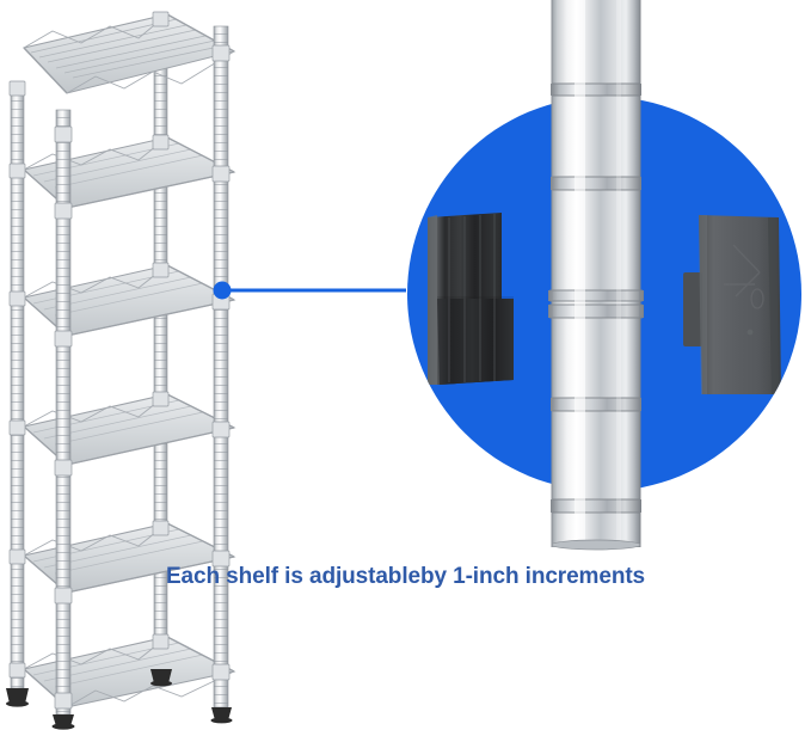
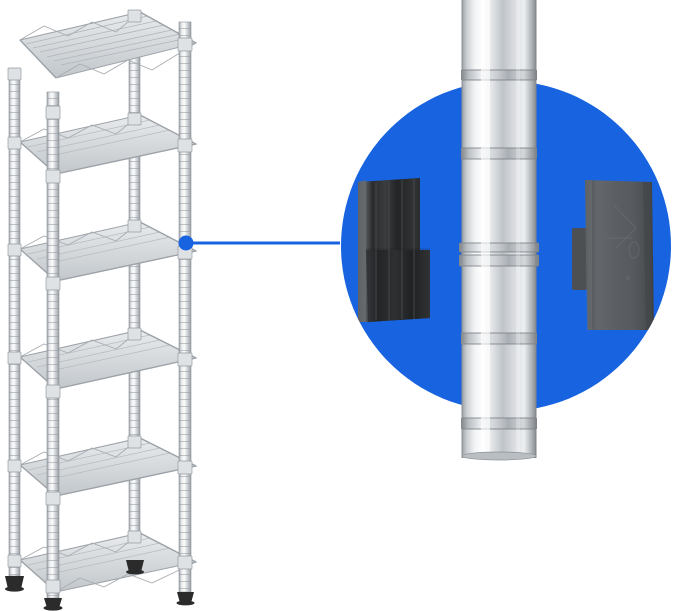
- Each shelf is adjustableby 1-inch increments
